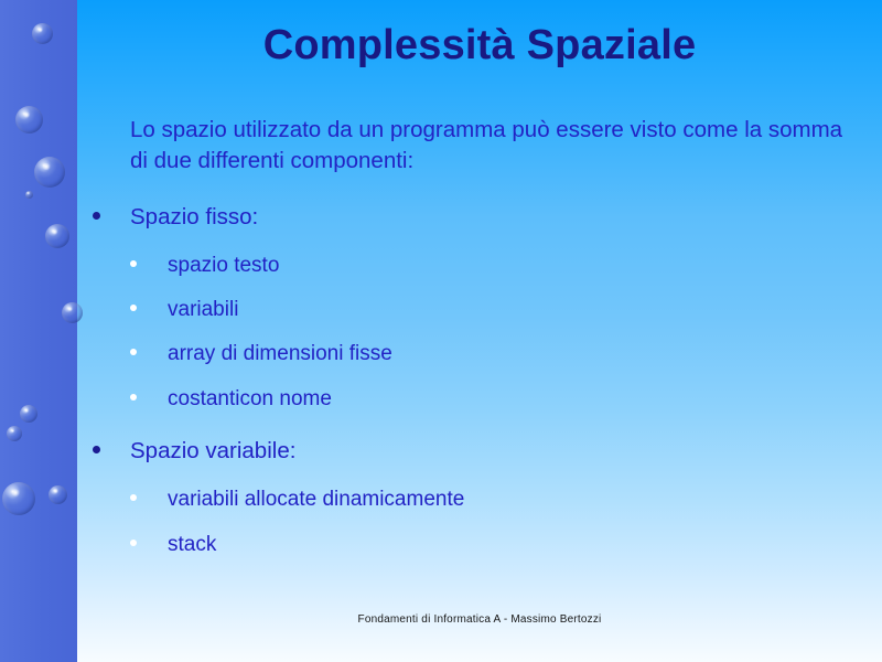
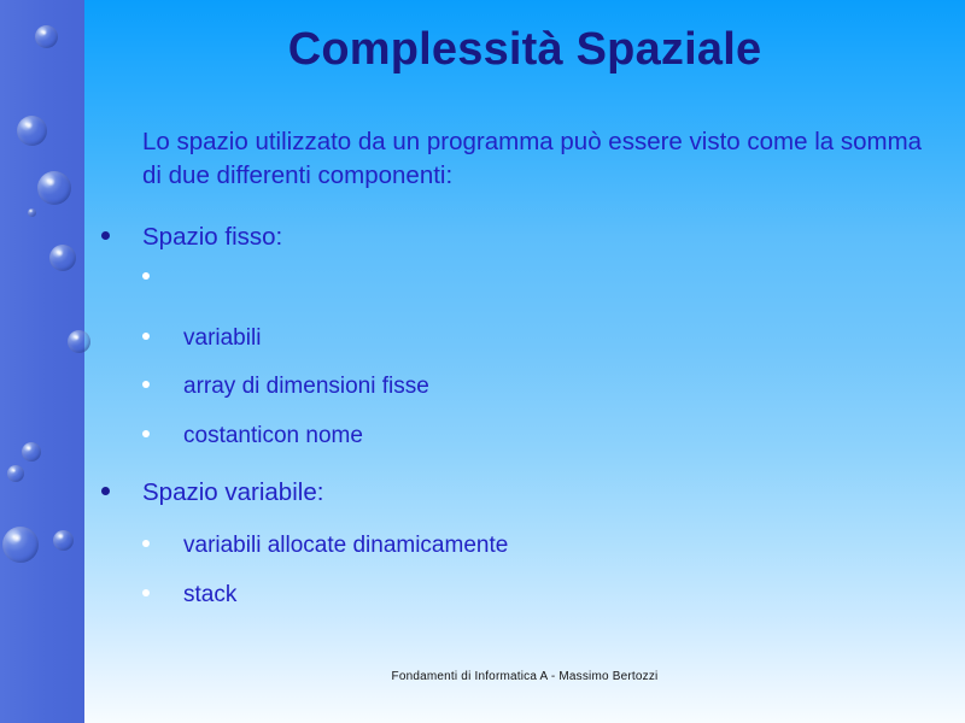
  Complessità Spaziale
  Lo spazio utilizzato da un programma può essere visto come la somma di due differenti componenti:
  Spazio fisso:
- spazio testo
  variabili
  array di dimensioni fisse
  costanticon nome
  Spazio variabile:
  variabili allocate dinamicamente
  stack
  Fondamenti di Informatica A - Massimo Bertozzi
